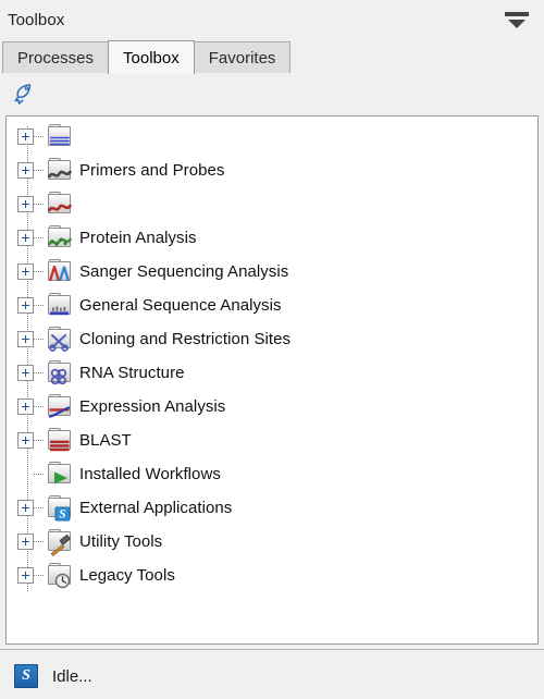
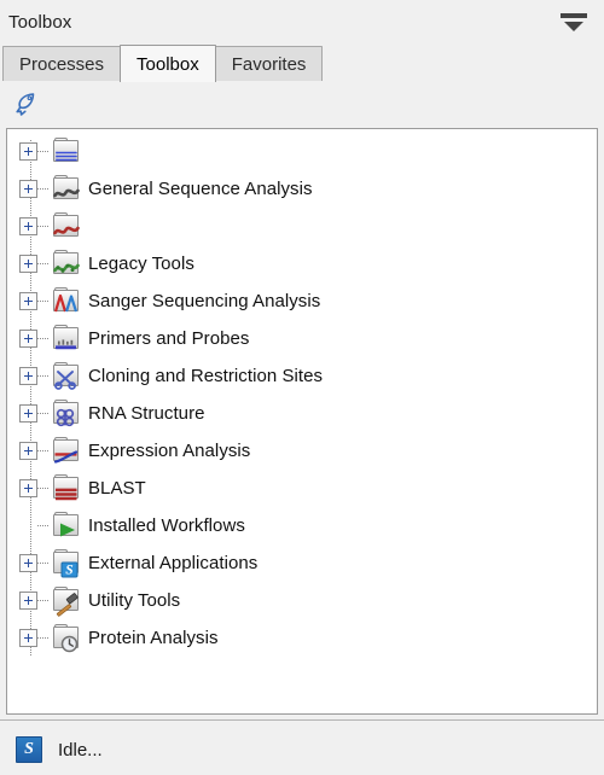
  Toolbox
  Processes
  Toolbox
  Favorites
- Primers and Probes
+ General Sequence Analysis
- Protein Analysis
+ Legacy Tools
  Sanger Sequencing Analysis
- General Sequence Analysis
+ Primers and Probes
  Cloning and Restriction Sites
  RNA Structure
  Expression Analysis
  BLAST
  Installed Workflows
  S
  External Applications
  Utility Tools
- Legacy Tools
+ Protein Analysis
  S
  Idle...
